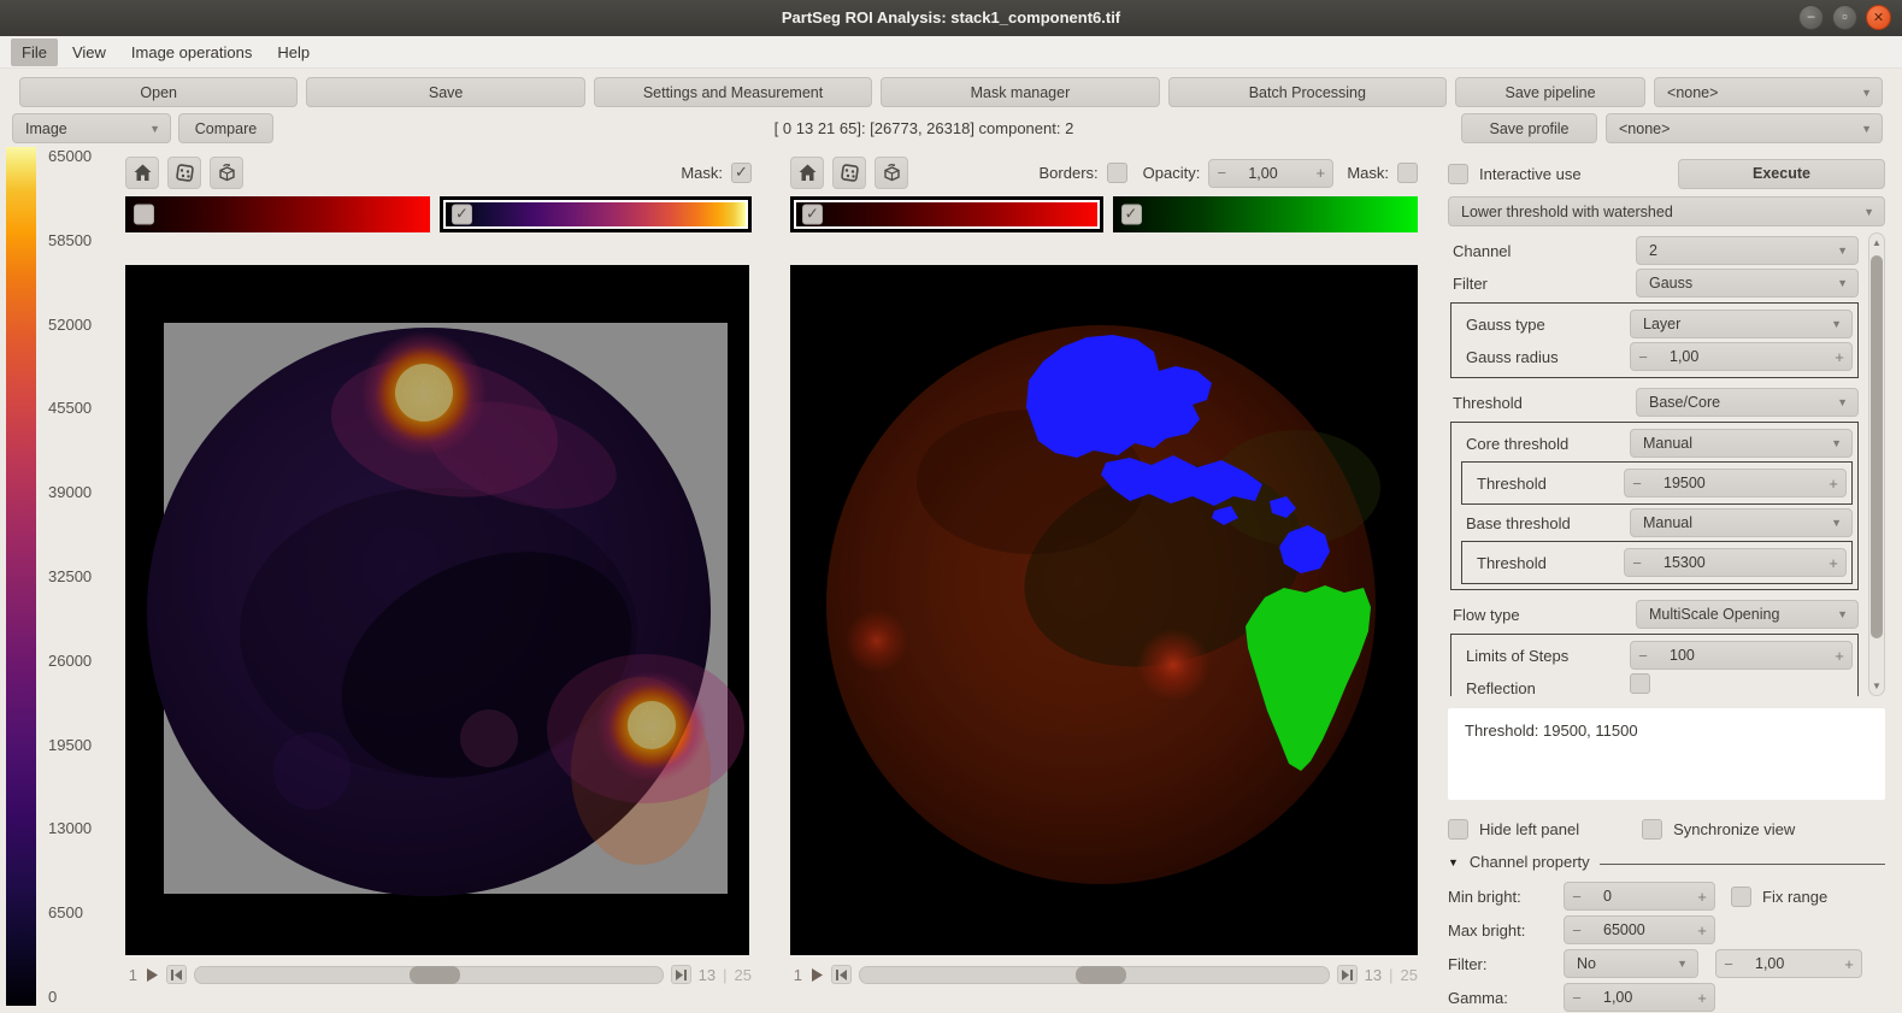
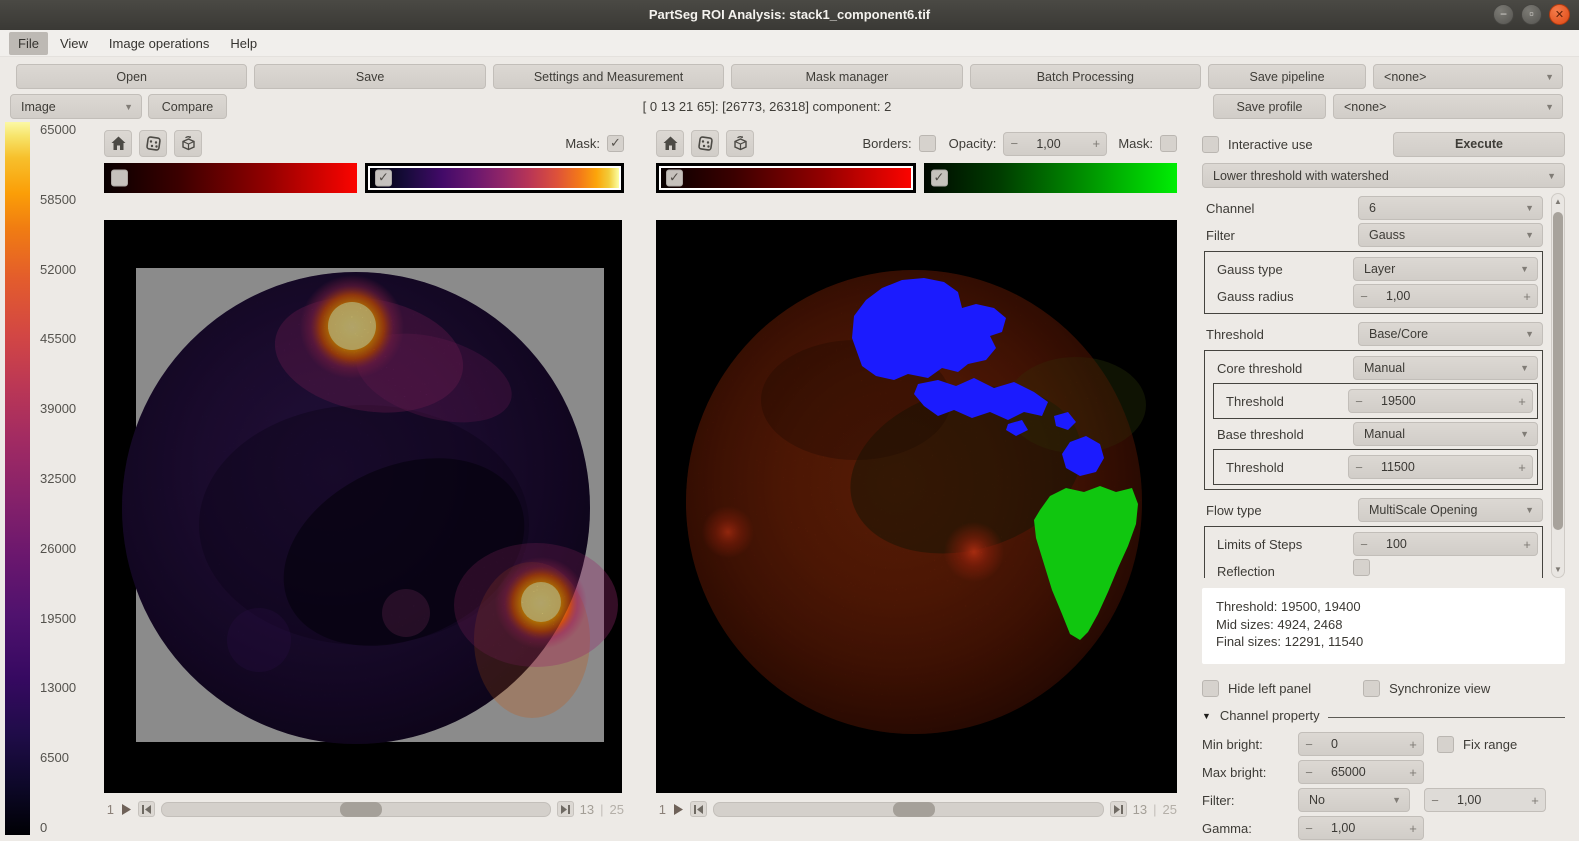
  PartSeg ROI Analysis: stack1_component6.tif
  File
  View
  Image operations
  Help
  Open
  Save
  Settings and Measurement
  Mask manager
  Batch Processing
  Save pipeline
  <none>
  Image
  Compare
  [ 0 13 21 65]: [26773, 26318] component: 2
  Save profile
  <none>
  65000
  58500
  52000
  45500
  39000
  32500
  26000
  19500
  13000
  6500
  0
  Mask:
  1
  13
  |
  25
  Borders:
  Opacity:
  1,00
  Mask:
  1
  13
  |
  25
  Interactive use
  Execute
  Lower threshold with watershed
  Channel
- 2
+ 6
  Filter
  Gauss
  Gauss type
  Layer
  Gauss radius
  1,00
  Threshold
  Base/Core
  Core threshold
  Manual
  Threshold
  19500
  Base threshold
  Manual
  Threshold
- 15300
+ 11500
  Flow type
  MultiScale Opening
  Limits of Steps
  100
  Reflection
  ▲
  ▼
- Threshold: 19500, 11500
+ Threshold: 19500, 19400
+ Mid sizes: 4924, 2468
+ Final sizes: 12291, 11540
  Hide left panel
  Synchronize view
  ▼
  Channel property
  Min bright:
  0
  Fix range
  Max bright:
  65000
  Filter:
  No
  1,00
  Gamma:
  1,00
